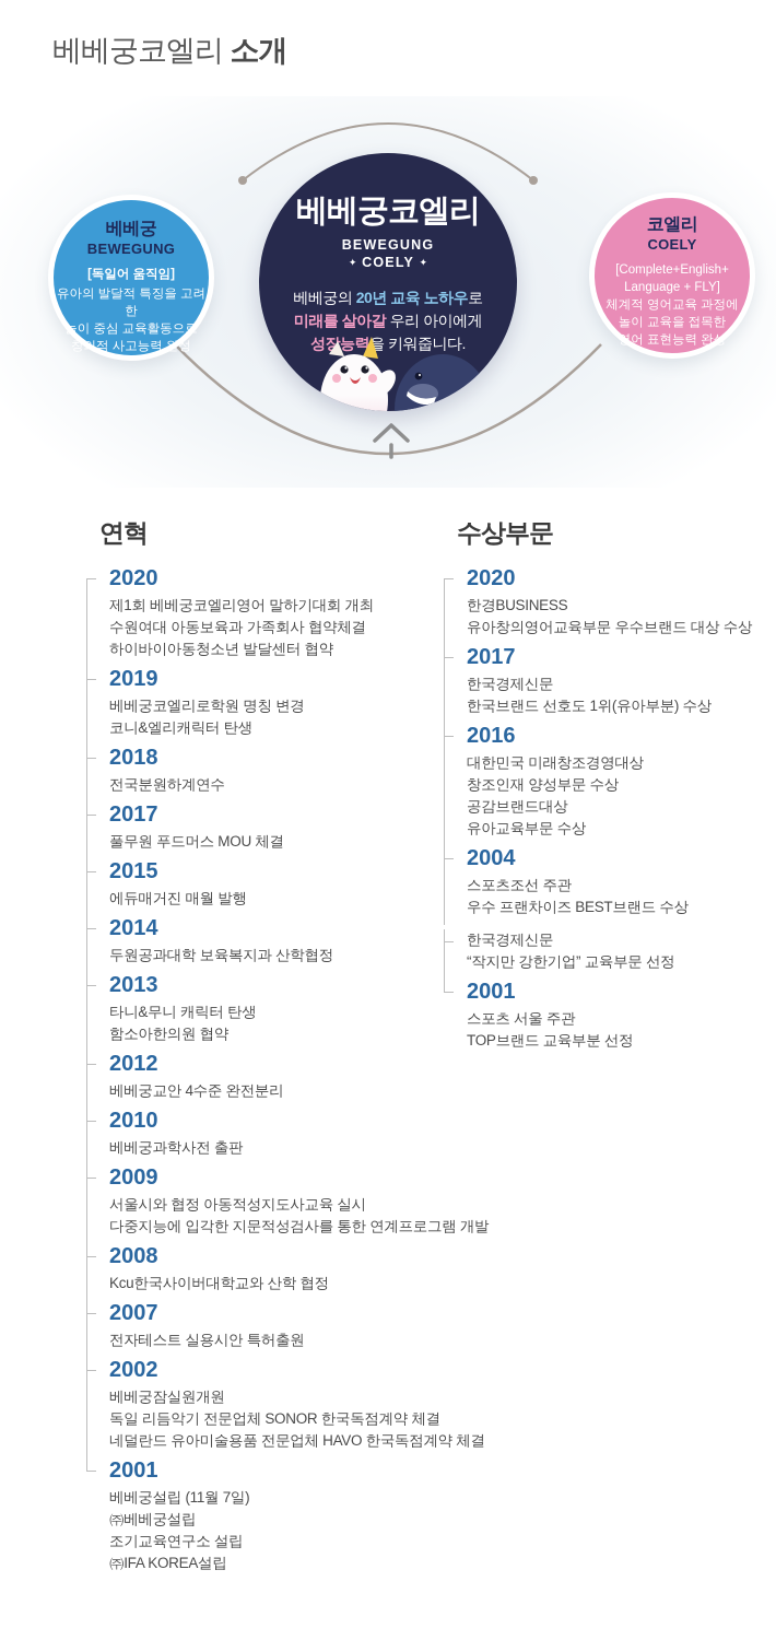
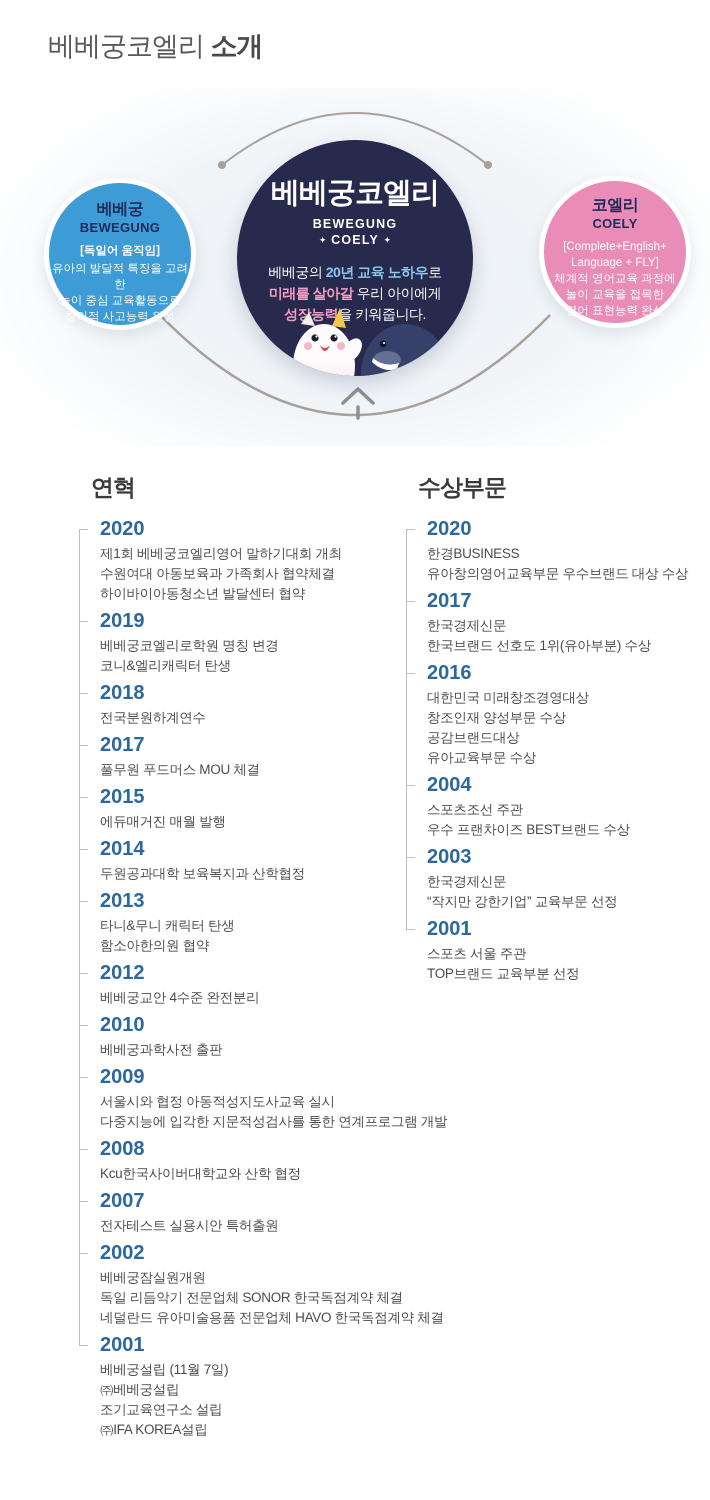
  베베궁코엘리 소개
  베베궁
  BEWEGUNG
  [독일어 움직임]
  유아의 발달적 특징을 고려한
  놀이 중심 교육활동으로
  창의적 사고능력 완성
  베베궁코엘리
  BEWEGUNG
  ✦ COELY ✦
  베베궁의 20년 교육 노하우로
  미래를 살아갈 우리 아이에게
  성장능력을 키워줍니다.
  코엘리
  COELY
  [Complete+English+
  Language + FLY]
  체계적 영어교육 과정에
  놀이 교육을 접목한
  영어 표현능력 완성
  연혁
  2020
  제1회 베베궁코엘리영어 말하기대회 개최
  수원여대 아동보육과 가족회사 협약체결
  하이바이아동청소년 발달센터 협약
  2019
  베베궁코엘리로학원 명칭 변경
  코니&엘리캐릭터 탄생
  2018
  전국분원하계연수
  2017
  풀무원 푸드머스 MOU 체결
  2015
  에듀매거진 매월 발행
  2014
  두원공과대학 보육복지과 산학협정
  2013
  타니&무니 캐릭터 탄생
  함소아한의원 협약
  2012
  베베궁교안 4수준 완전분리
  2010
  베베궁과학사전 출판
  2009
  서울시와 협정 아동적성지도사교육 실시
  다중지능에 입각한 지문적성검사를 통한 연계프로그램 개발
  2008
  Kcu한국사이버대학교와 산학 협정
  2007
  전자테스트 실용시안 특허출원
  2002
  베베궁잠실원개원
  독일 리듬악기 전문업체 SONOR 한국독점계약 체결
  네덜란드 유아미술용품 전문업체 HAVO 한국독점계약 체결
  2001
  베베궁설립 (11월 7일)
  ㈜베베궁설립
  조기교육연구소 설립
  ㈜IFA KOREA설립
  수상부문
  2020
  한경BUSINESS
  유아창의영어교육부문 우수브랜드 대상 수상
  2017
  한국경제신문
  한국브랜드 선호도 1위(유아부분) 수상
  2016
  대한민국 미래창조경영대상
  창조인재 양성부문 수상
  공감브랜드대상
  유아교육부문 수상
  2004
  스포츠조선 주관
  우수 프랜차이즈 BEST브랜드 수상
+ 2003
  한국경제신문
  “작지만 강한기업” 교육부문 선정
  2001
  스포츠 서울 주관
  TOP브랜드 교육부분 선정
